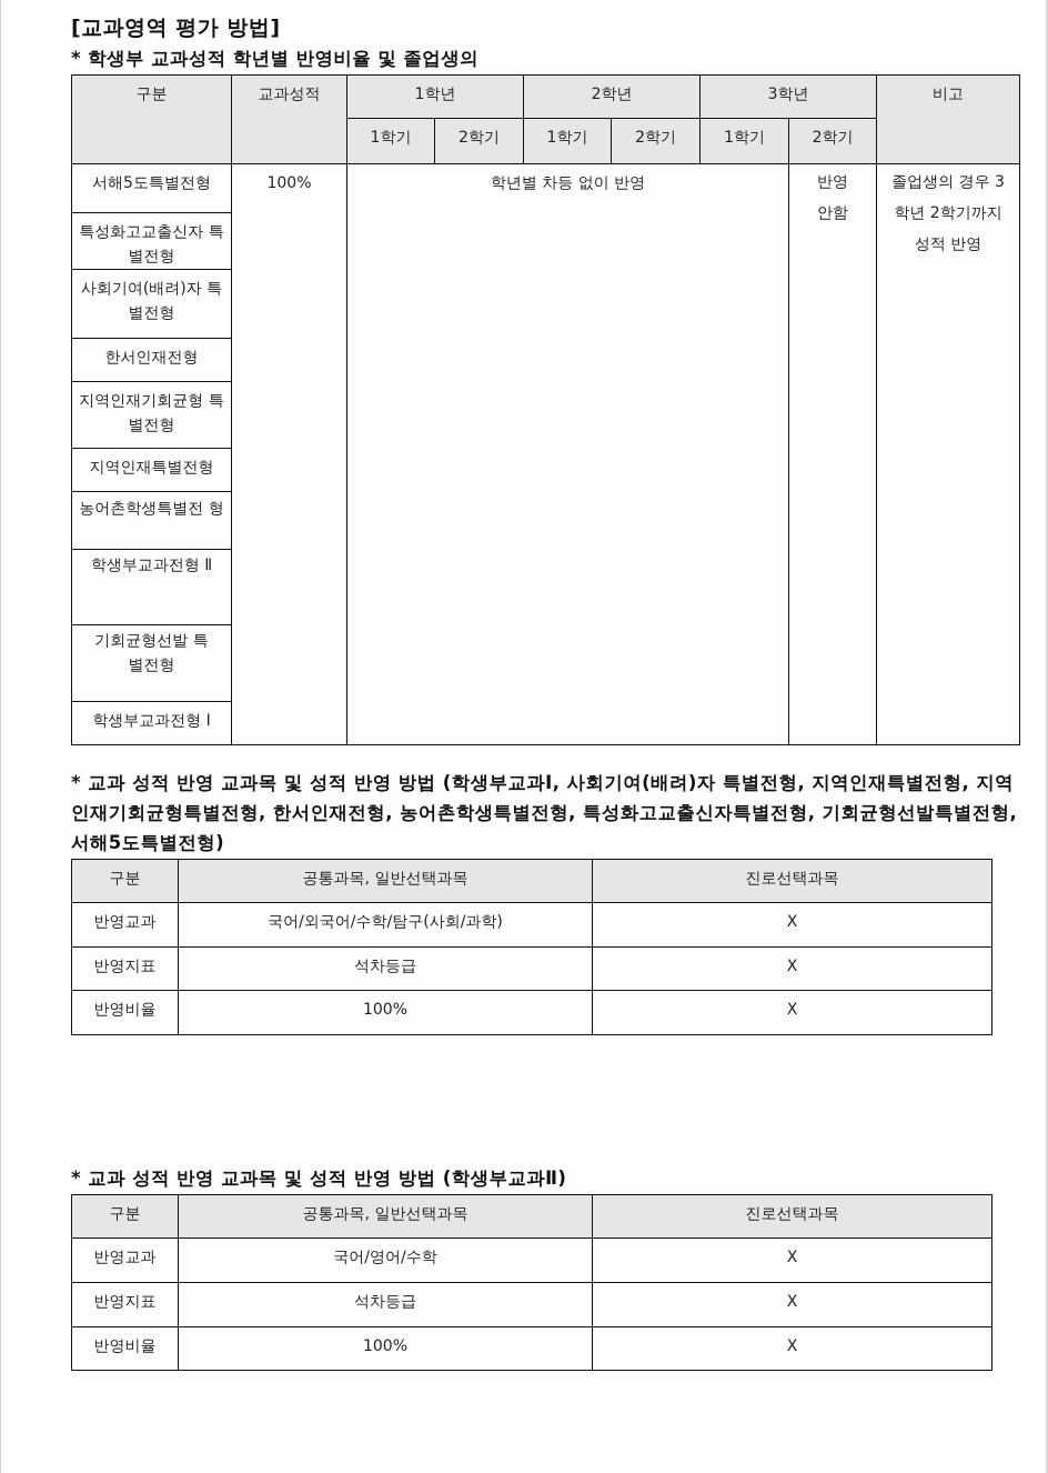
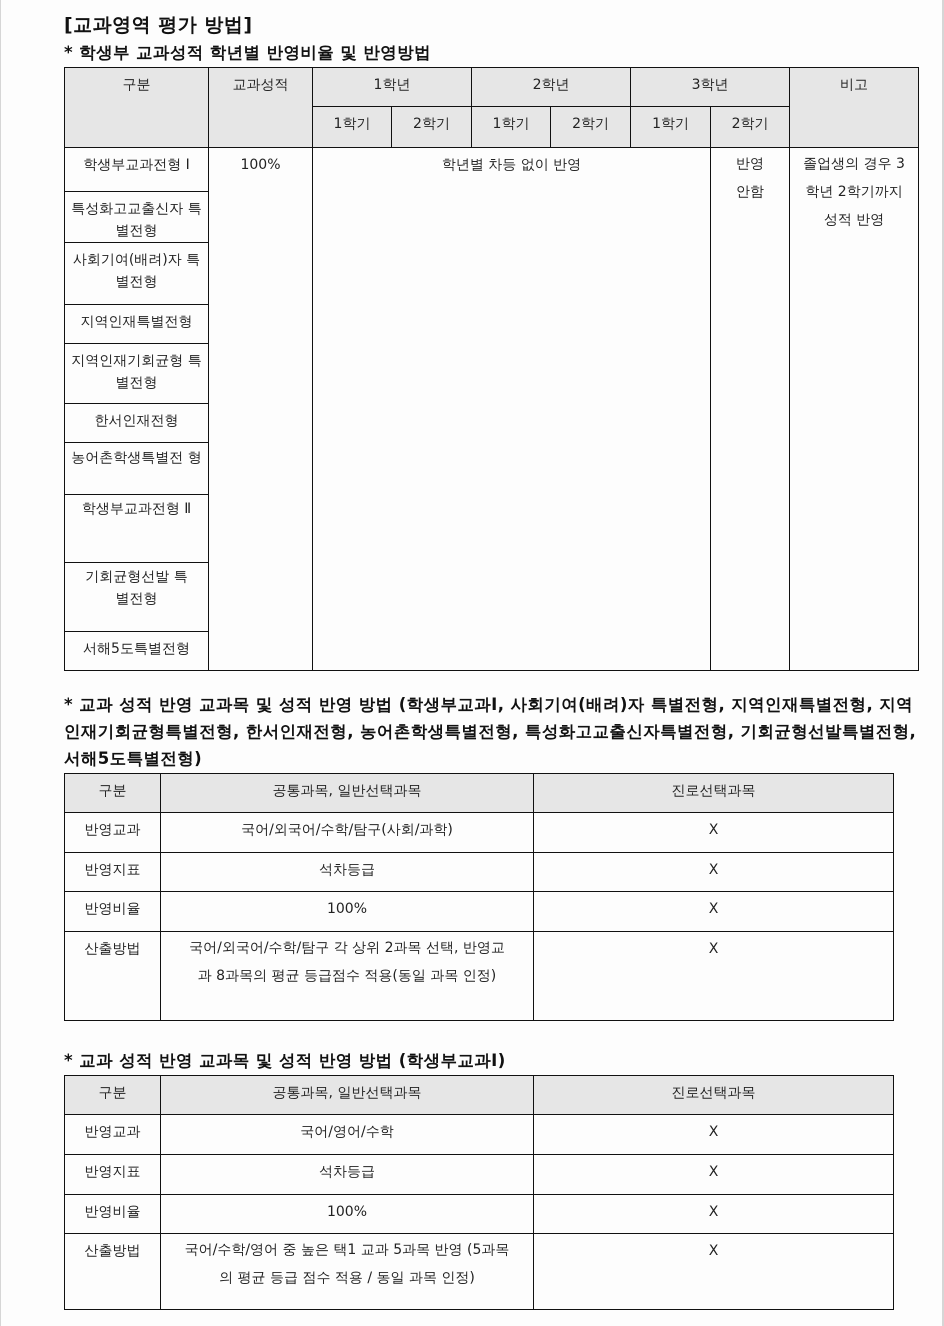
  [교과영역 평가 방법]
- * 학생부 교과성적 학년별 반영비율 및 졸업생의
+ * 학생부 교과성적 학년별 반영비율 및 반영방법
  구분	교과성적	1학년	2학년	3학년	비고
  1학기	2학기	1학기	2학기	1학기	2학기
- 서해5도특별전형	100%	학년별 차등 없이 반영	반영 안함	졸업생의 경우 3학년 2학기까지 성적 반영
+ 학생부교과전형 Ⅰ	100%	학년별 차등 없이 반영	반영 안함	졸업생의 경우 3학년 2학기까지 성적 반영
  특성화고교출신자 특별전형
  사회기여(배려)자 특별전형
- 한서인재전형
+ 지역인재특별전형
  지역인재기회균형 특별전형
- 지역인재특별전형
+ 한서인재전형
  농어촌학생특별전 형
  학생부교과전형 Ⅱ
  기회균형선발 특별전형
- 학생부교과전형 Ⅰ
+ 서해5도특별전형
  * 교과 성적 반영 교과목 및 성적 반영 방법 (학생부교과Ⅰ, 사회기여(배려)자 특별전형, 지역인재특별전형, 지역인재기회균형특별전형, 한서인재전형, 농어촌학생특별전형, 특성화고교출신자특별전형, 기회균형선발특별전형, 서해5도특별전형)
  구분	공통과목, 일반선택과목	진로선택과목
  반영교과	국어/외국어/수학/탐구(사회/과학)	X
  반영지표	석차등급	X
  반영비율	100%	X
+ 산출방법	국어/외국어/수학/탐구 각 상위 2과목 선택, 반영교과 8과목의 평균 등급점수 적용(동일 과목 인정)	X
- * 교과 성적 반영 교과목 및 성적 반영 방법 (학생부교과Ⅱ)
+ * 교과 성적 반영 교과목 및 성적 반영 방법 (학생부교과Ⅰ)
  구분	공통과목, 일반선택과목	진로선택과목
  반영교과	국어/영어/수학	X
  반영지표	석차등급	X
  반영비율	100%	X
+ 산출방법	국어/수학/영어 중 높은 택1 교과 5과목 반영 (5과목의 평균 등급 점수 적용 / 동일 과목 인정)	X
